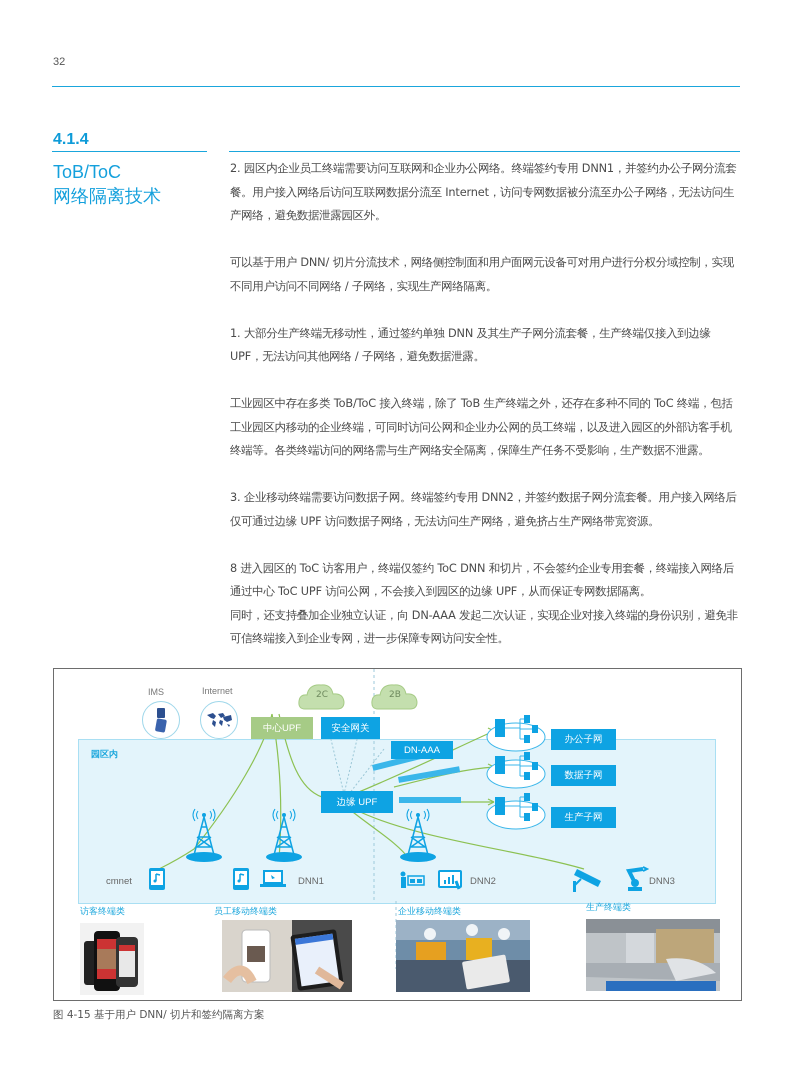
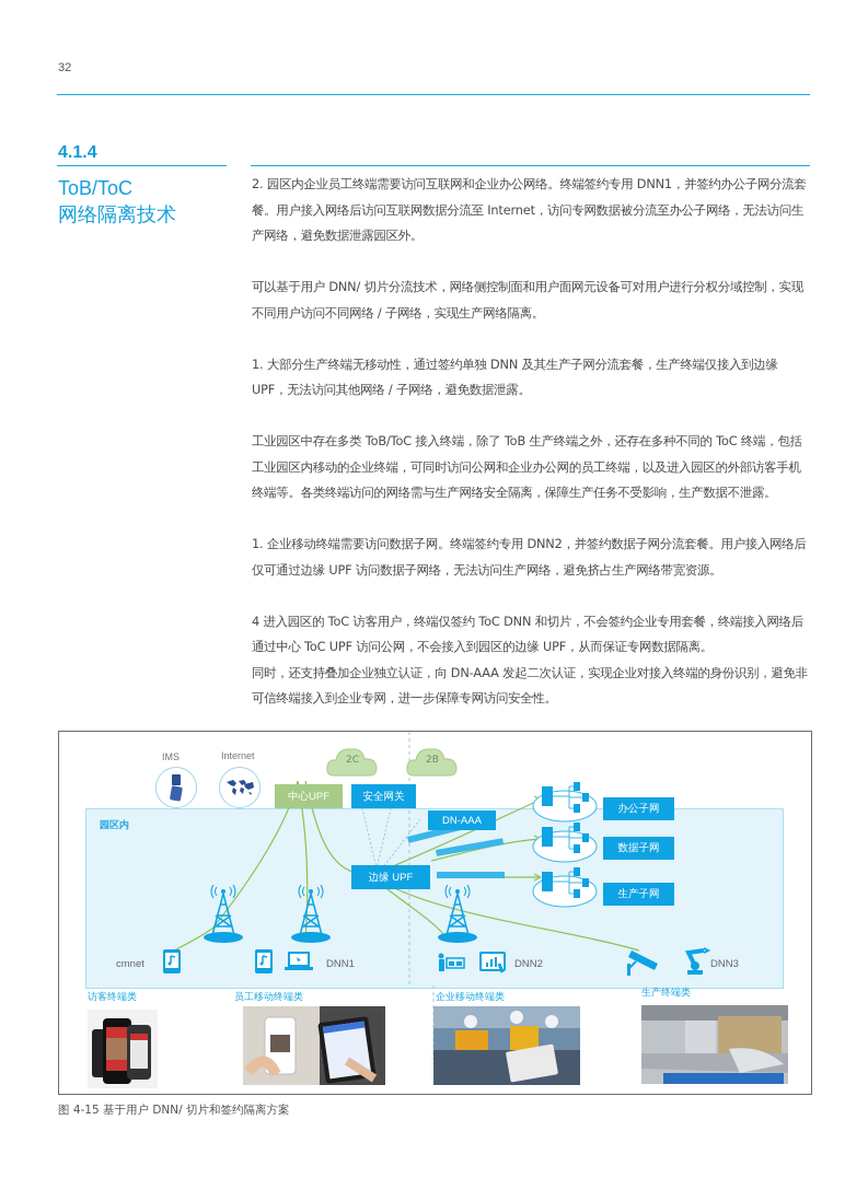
  32
  4.1.4
  ToB/ToC
  网络隔离技术
  2. 园区内企业员工终端需要访问互联网和企业办公网络。终端签约专用 DNN1，并签约办公子网分流套餐。用户接入网络后访问互联网数据分流至 Internet，访问专网数据被分流至办公子网络，无法访问生产网络，避免数据泄露园区外。
  可以基于用户 DNN/ 切片分流技术，网络侧控制面和用户面网元设备可对用户进行分权分域控制，实现不同用户访问不同网络 / 子网络，实现生产网络隔离。
  1. 大部分生产终端无移动性，通过签约单独 DNN 及其生产子网分流套餐，生产终端仅接入到边缘 UPF，无法访问其他网络 / 子网络，避免数据泄露。
  工业园区中存在多类 ToB/ToC 接入终端，除了 ToB 生产终端之外，还存在多种不同的 ToC 终端，包括工业园区内移动的企业终端，可同时访问公网和企业办公网的员工终端，以及进入园区的外部访客手机终端等。各类终端访问的网络需与生产网络安全隔离，保障生产任务不受影响，生产数据不泄露。
- 3. 企业移动终端需要访问数据子网。终端签约专用 DNN2，并签约数据子网分流套餐。用户接入网络后仅可通过边缘 UPF 访问数据子网络，无法访问生产网络，避免挤占生产网络带宽资源。
+ 1. 企业移动终端需要访问数据子网。终端签约专用 DNN2，并签约数据子网分流套餐。用户接入网络后仅可通过边缘 UPF 访问数据子网络，无法访问生产网络，避免挤占生产网络带宽资源。
- 8 进入园区的 ToC 访客用户，终端仅签约 ToC DNN 和切片，不会签约企业专用套餐，终端接入网络后通过中心 ToC UPF 访问公网，不会接入到园区的边缘 UPF，从而保证专网数据隔离。
+ 4 进入园区的 ToC 访客用户，终端仅签约 ToC DNN 和切片，不会签约企业专用套餐，终端接入网络后通过中心 ToC UPF 访问公网，不会接入到园区的边缘 UPF，从而保证专网数据隔离。
  同时，还支持叠加企业独立认证，向 DN-AAA 发起二次认证，实现企业对接入终端的身份识别，避免非可信终端接入到企业专网，进一步保障专网访问安全性。
  园区内
  IMS
  Internet
  2C
  2B
  中心UPF
  安全网关
  DN-AAA
  边缘 UPF
  办公子网
  数据子网
  生产子网
  cmnet
  DNN1
  DNN2
  DNN3
  访客终端类
  员工移动终端类
  企业移动终端类
  生产终端类
  图 4-15 基于用户 DNN/ 切片和签约隔离方案
